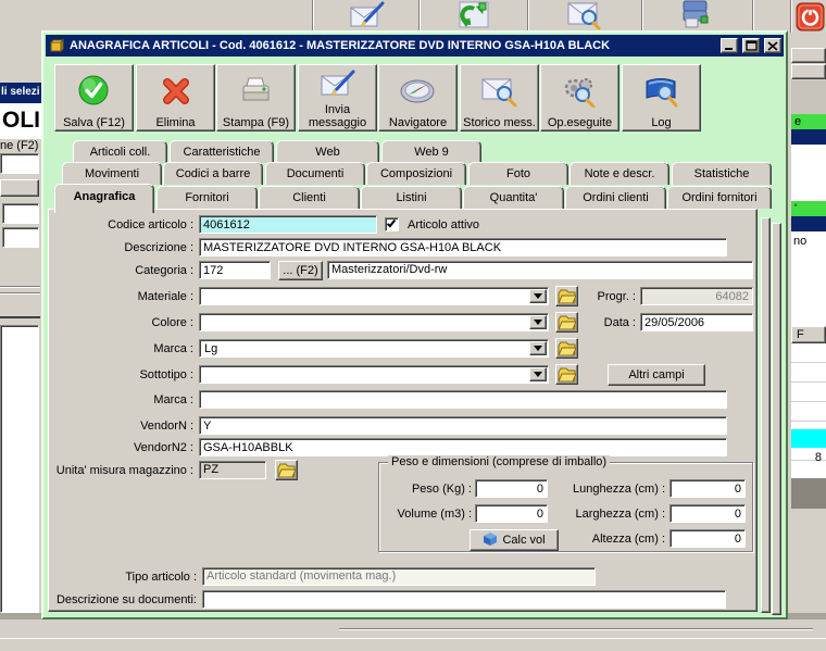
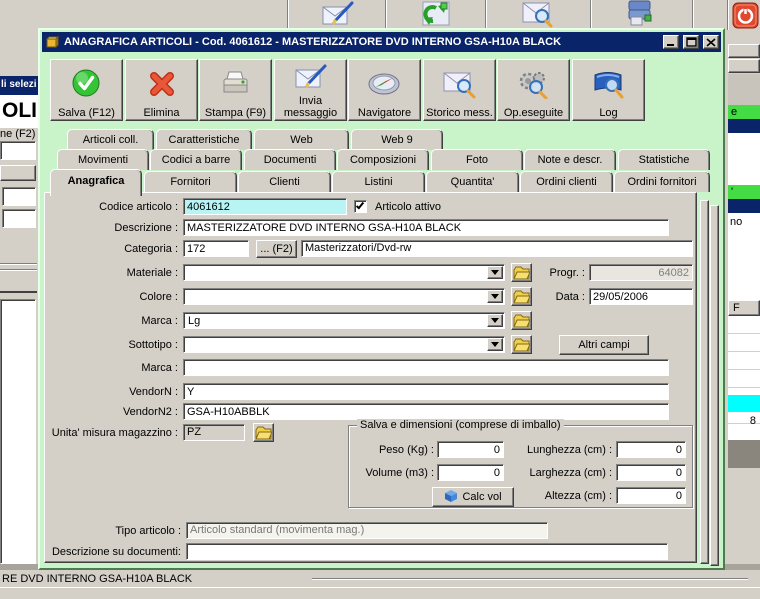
  li selezi
  OLI
  ne (F2)
  e
  '
  no
  F
  8
+ RE DVD INTERNO GSA-H10A BLACK
  ANAGRAFICA ARTICOLI - Cod. 4061612 - MASTERIZZATORE DVD INTERNO GSA-H10A BLACK
  Salva (F12)
  Elimina
  Stampa (F9)
  Invia messaggio
  Navigatore
  Storico mess.
  Op.eseguite
  Log
  Articoli coll.
  Caratteristiche
  Web
  Web 9
  Movimenti
  Codici a barre
  Documenti
  Composizioni
  Foto
  Note e descr.
  Statistiche
  Anagrafica
  Fornitori
  Clienti
  Listini
  Quantita'
  Ordini clienti
  Ordini fornitori
  Codice articolo :
  4061612
  Articolo attivo
  Descrizione :
  MASTERIZZATORE DVD INTERNO GSA-H10A BLACK
  Categoria :
  172
  ... (F2)
  Masterizzatori/Dvd-rw
  Materiale :
  Progr. :
  64082
  Colore :
  Data :
  29/05/2006
  Lg
  Marca :
  Sottotipo :
  Altri campi
  Marca :
  VendorN :
  Y
  VendorN2 :
  GSA-H10ABBLK
  Unita' misura magazzino :
  PZ
- Peso e dimensioni (comprese di imballo)
+ Salva e dimensioni (comprese di imballo)
  Peso (Kg) :
  0
  Lunghezza (cm) :
  0
  Volume (m3) :
  0
  Larghezza (cm) :
  0
  Calc vol
  Altezza (cm) :
  0
  Tipo articolo :
  Articolo standard (movimenta mag.)
  Descrizione su documenti:
